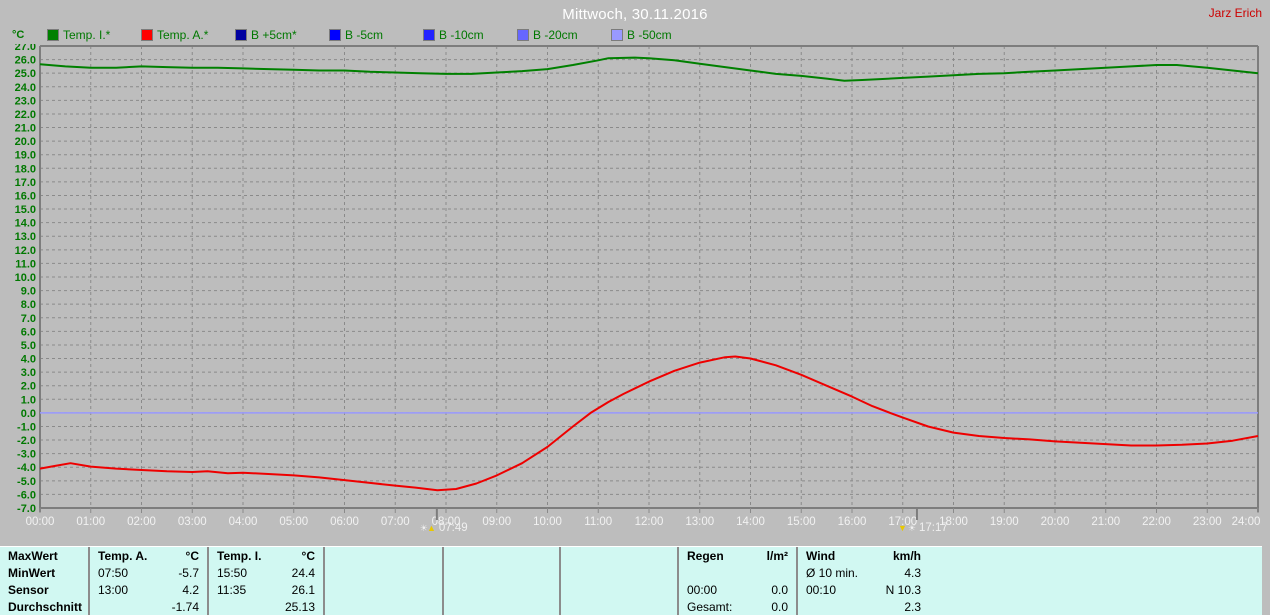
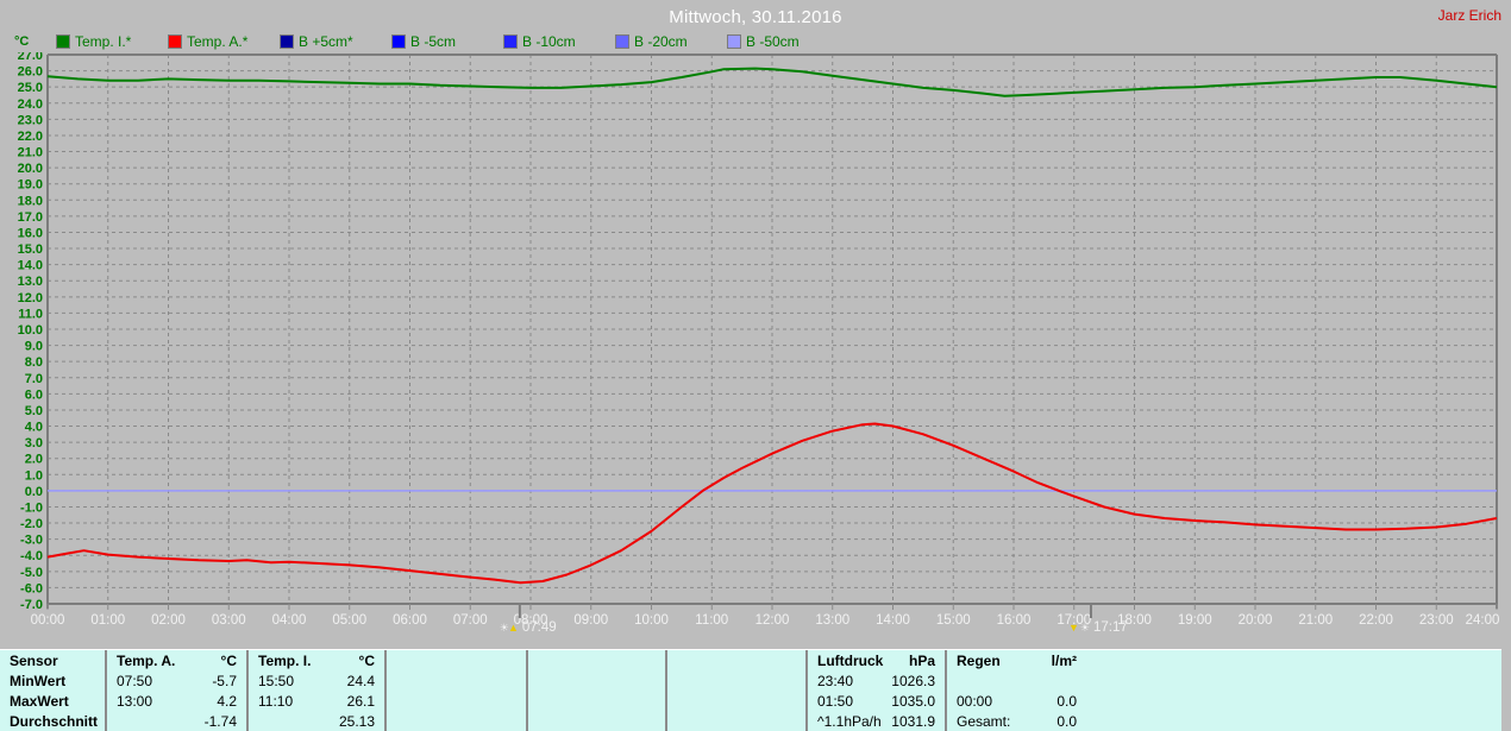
  Mittwoch, 30.11.2016
  Jarz Erich
  °C
  Temp. I.*
  Temp. A.*
  B +5cm*
  B -5cm
  B -10cm
  B -20cm
  B -50cm
  27.0
  26.0
  25.0
  24.0
  23.0
  22.0
  21.0
  20.0
  19.0
  18.0
  17.0
  16.0
  15.0
  14.0
  13.0
  12.0
  11.0
  10.0
  9.0
  8.0
  7.0
  6.0
  5.0
  4.0
  3.0
  2.0
  1.0
  0.0
  -1.0
  -2.0
  -3.0
  -4.0
  -5.0
  -6.0
  -7.0
  00:00
  01:00
  02:00
  03:00
  04:00
  05:00
  06:00
  07:00
  08:00
  09:00
  10:00
  11:00
  12:00
  13:00
  14:00
  15:00
  16:00
  17:00
  18:00
  19:00
  20:00
  21:00
  22:00
  23:00
  24:00
  ☀
  ▲
  07:49
  ☀
  ▼
  17:17
- MaxWert
+ Sensor
  MinWert
- Sensor
+ MaxWert
  Durchschnitt
  Temp. A.
  °C
  07:50
  -5.7
  13:00
  4.2
  -1.74
  Temp. I.
  °C
  15:50
  24.4
- 11:35
+ 11:10
  26.1
  25.13
+ Luftdruck
+ hPa
+ 23:40
+ 1026.3
+ 01:50
+ 1035.0
+ ^1.1hPa/h
+ 1031.9
  Regen
  l/m²
  00:00
  0.0
  Gesamt:
  0.0
- Wind
- km/h
- Ø 10 min.
- 4.3
- 00:10
- N 10.3
- 2.3
